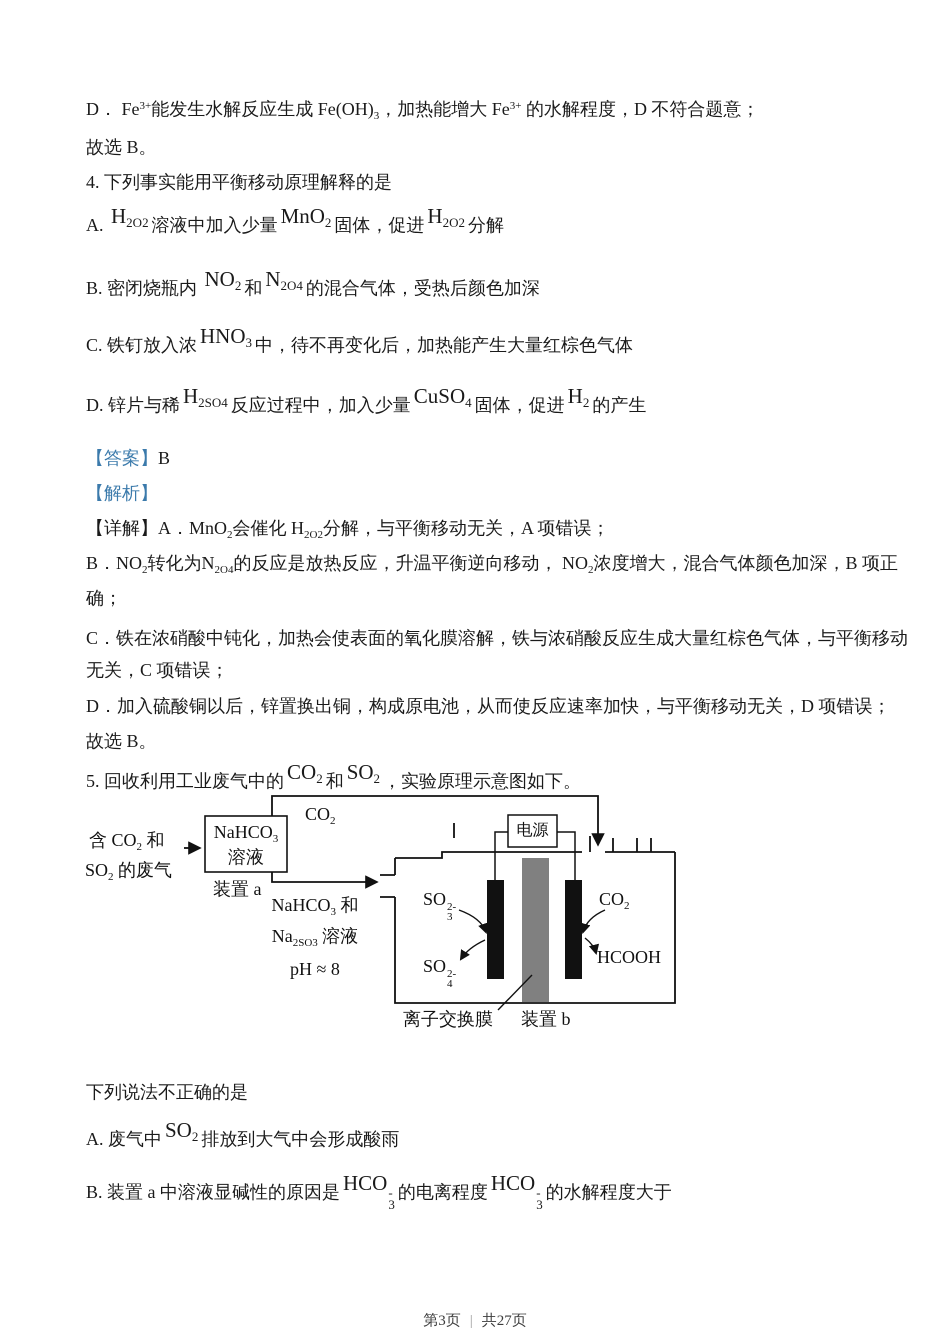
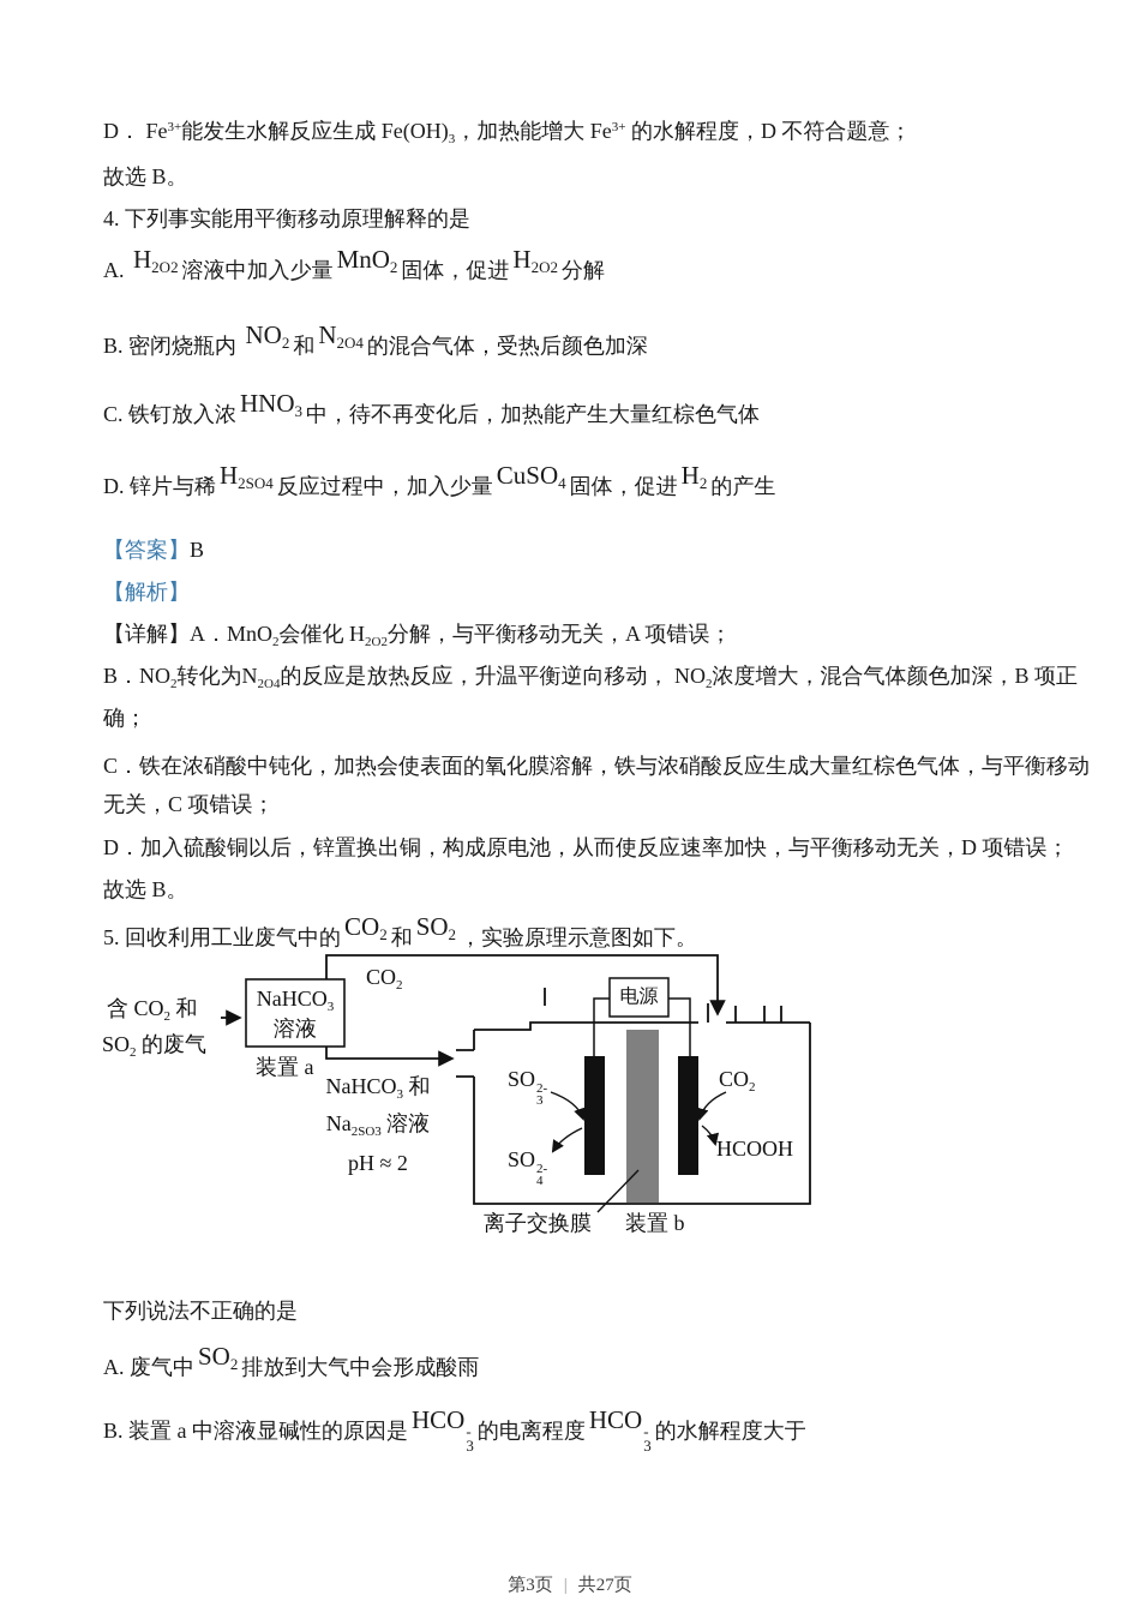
  D． Fe3+能发生水解反应生成 Fe(OH)3，加热能增大 Fe3+ 的水解程度，D 不符合题意；
  故选 B。
  4. 下列事实能用平衡移动原理解释的是
  A. H2O2 溶液中加入少量 MnO2 固体，促进 H2O2 分解
  B. 密闭烧瓶内 NO2 和 N2O4 的混合气体，受热后颜色加深
  C. 铁钉放入浓 HNO3 中，待不再变化后，加热能产生大量红棕色气体
  D. 锌片与稀 H2SO4 反应过程中，加入少量 CuSO4 固体，促进 H2 的产生
  【答案】B
  【解析】
  【详解】A．MnO2会催化 H2O2分解，与平衡移动无关，A 项错误；
  B．NO2转化为N2O4的反应是放热反应，升温平衡逆向移动， NO2浓度增大，混合气体颜色加深，B 项正
  确；
  C．铁在浓硝酸中钝化，加热会使表面的氧化膜溶解，铁与浓硝酸反应生成大量红棕色气体，与平衡移动
  无关，C 项错误；
  D．加入硫酸铜以后，锌置换出铜，构成原电池，从而使反应速率加快，与平衡移动无关，D 项错误；
  故选 B。
  5. 回收利用工业废气中的 CO2 和 SO2 ，实验原理示意图如下。
  下列说法不正确的是
  A. 废气中 SO2 排放到大气中会形成酸雨
  B. 装置 a 中溶液显碱性的原因是 HCO
  -
  3
  的电离程度 HCO
  -
  3
  的水解程度大于
  CO2
  含 CO2 和
  SO2 的废气
  NaHCO3
  溶液
  装置 a
  NaHCO3 和
  Na2SO3 溶液
- pH ≈ 8
+ pH ≈ 2
  电源
  SO
  2-
  3
  SO
  2-
  4
  CO2
  HCOOH
  离子交换膜
  装置 b
  第3页 | 共27页
